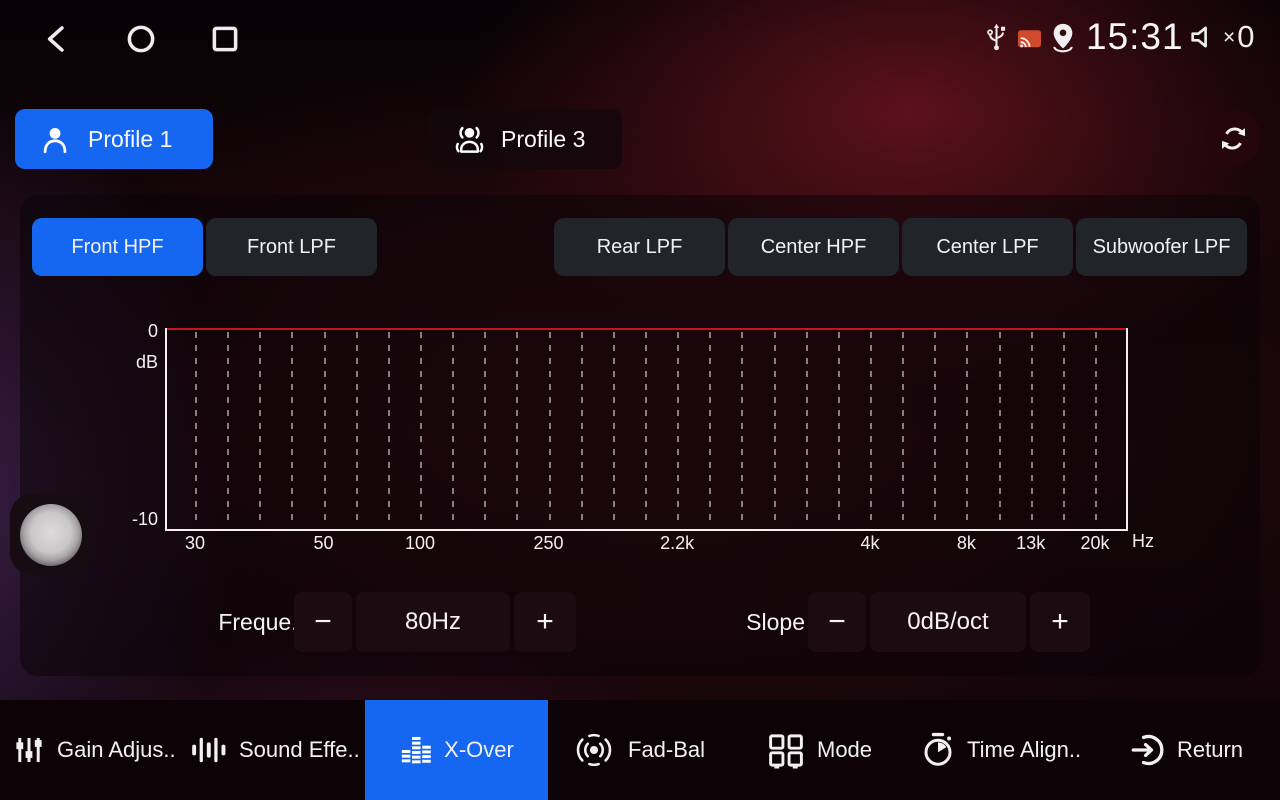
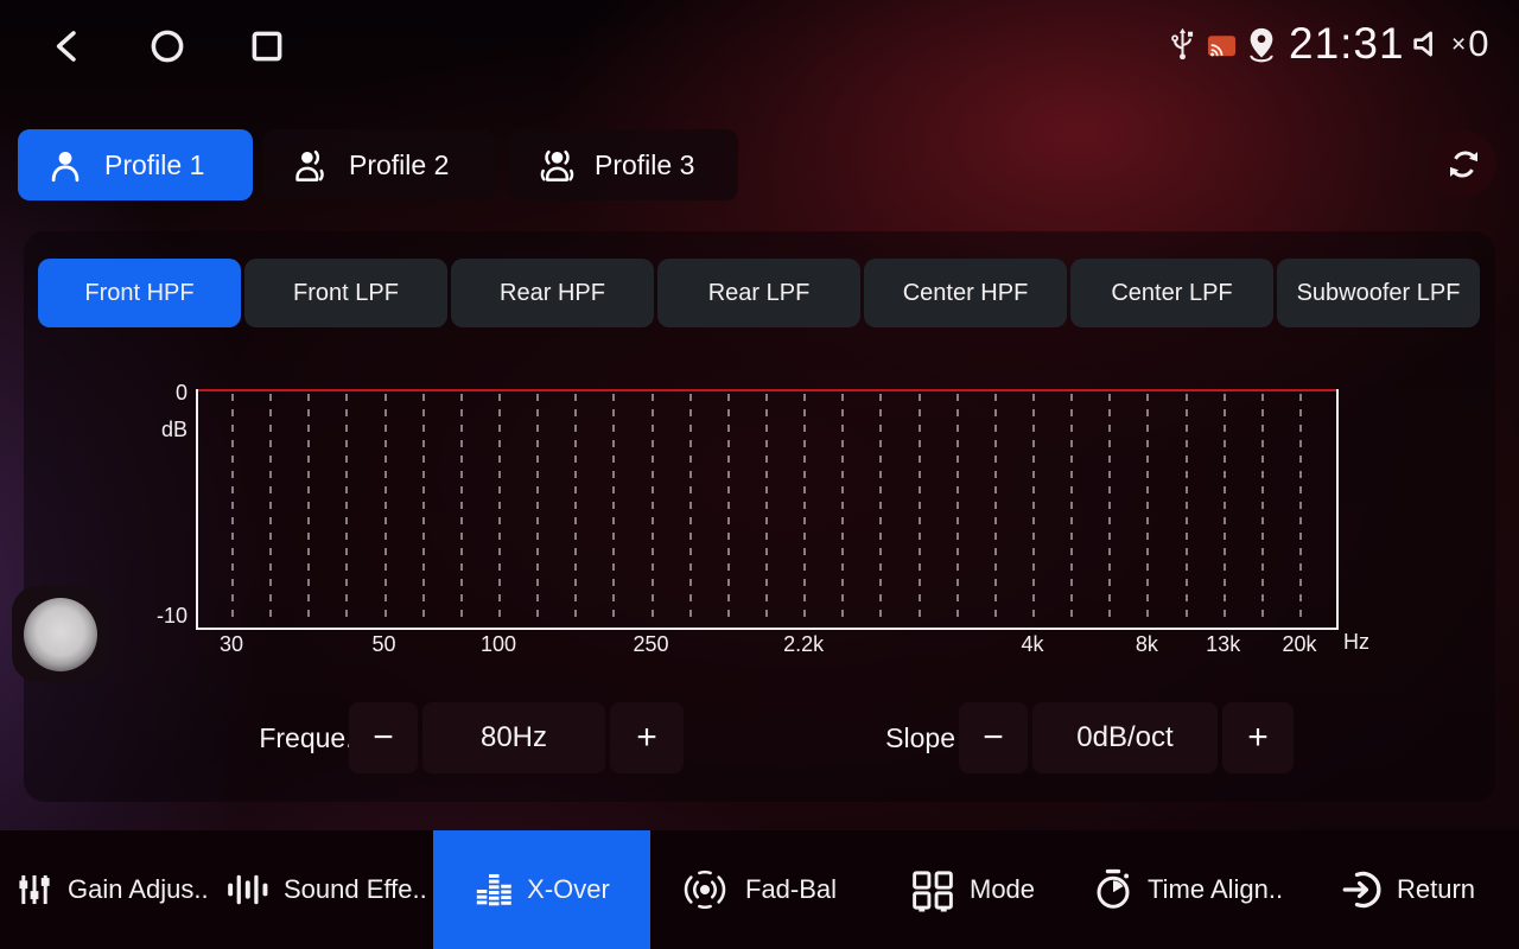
- 15:31
+ 21:31
  ×
  0
  Profile 1
+ Profile 2
  Profile 3
  Front HPF
  Front LPF
+ Rear HPF
  Rear LPF
  Center HPF
  Center LPF
  Subwoofer LPF
  0
  dB
  -10
  30
  50
  100
  250
  2.2k
  4k
  8k
  13k
  20k
  Hz
  Freque
  −
  80Hz
  +
  Slope
  −
  0dB/oct
  +
  Gain Adjus..
  Sound Effe..
  X-Over
  Fad-Bal
  Mode
  Time Align..
  Return
